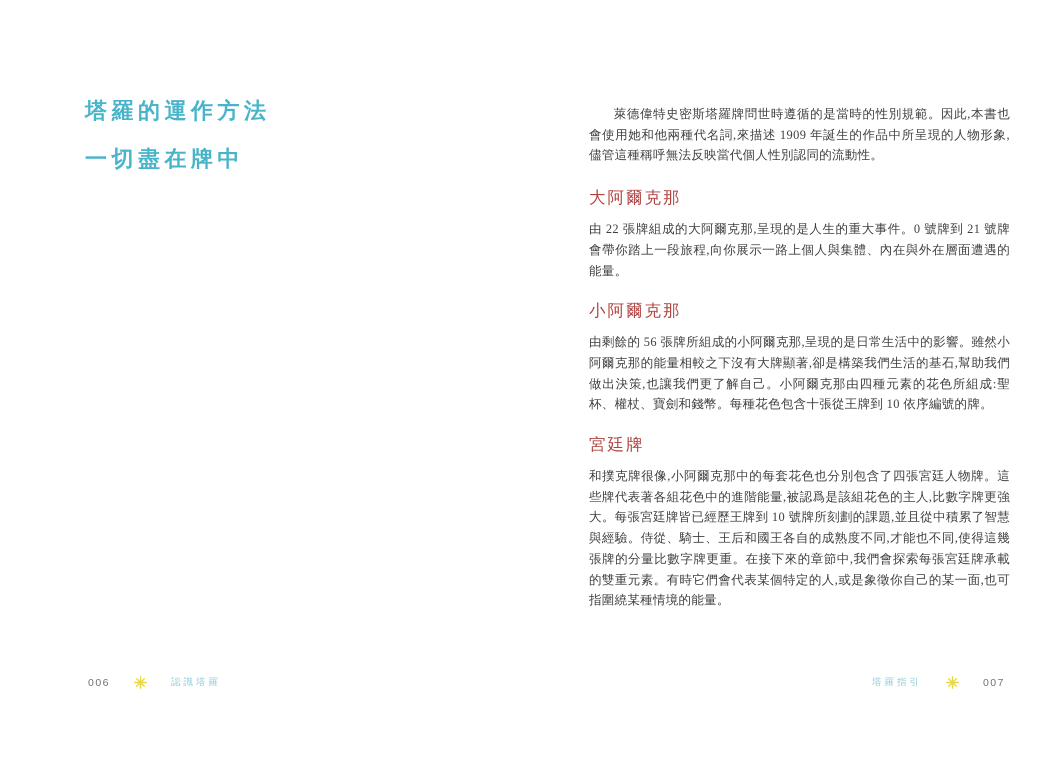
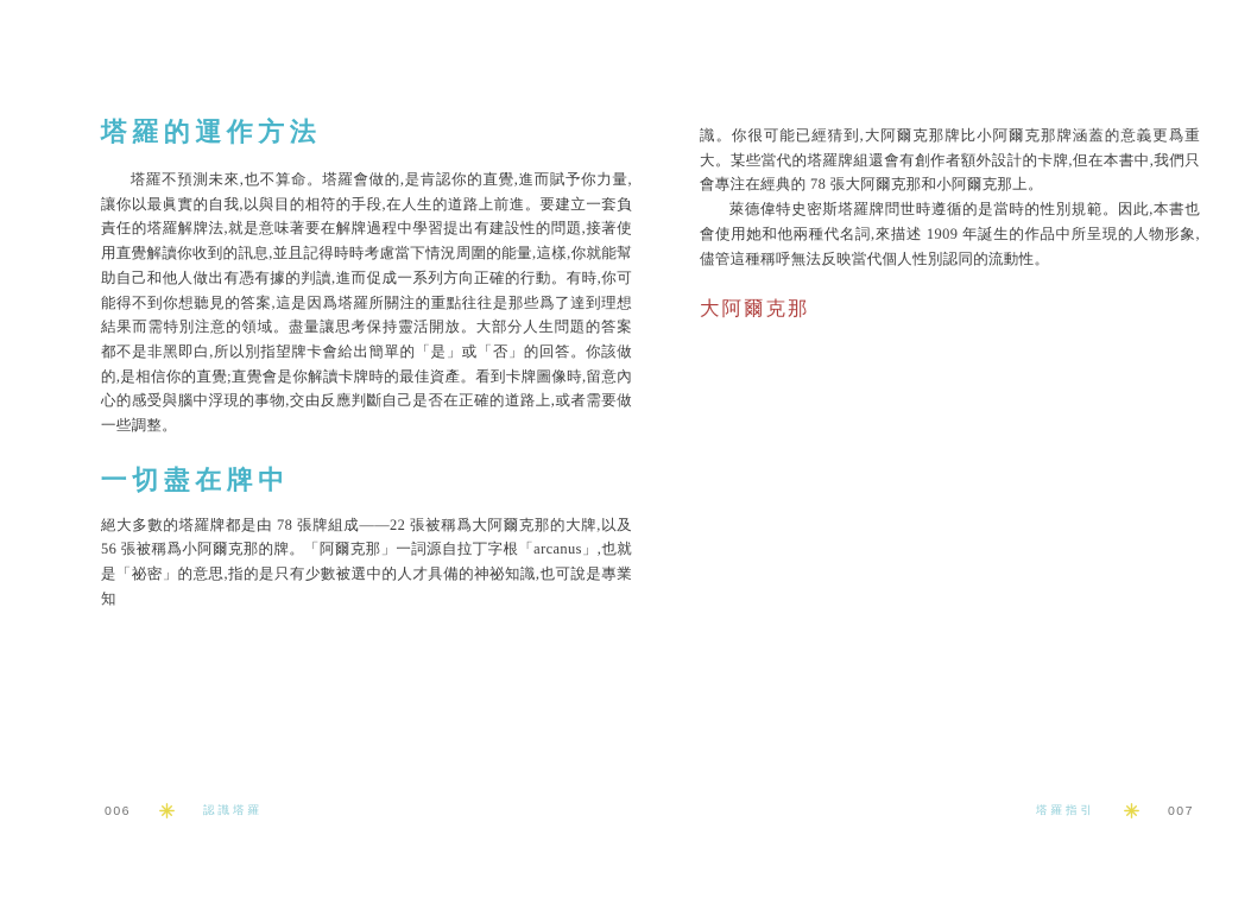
  塔羅的運作方法
+ 塔羅不預測未來,也不算命。塔羅會做的,是肯認你的直覺,進而賦予你力量,讓你以最眞實的自我,以與目的相符的手段,在人生的道路上前進。要建立一套負責任的塔羅解牌法,就是意味著要在解牌過程中學習提出有建設性的問題,接著使用直覺解讀你收到的訊息,並且記得時時考慮當下情況周圍的能量,這樣,你就能幫助自己和他人做出有憑有據的判讀,進而促成一系列方向正確的行動。有時,你可能得不到你想聽見的答案,這是因爲塔羅所關注的重點往往是那些爲了達到理想結果而需特別注意的領域。盡量讓思考保持靈活開放。大部分人生問題的答案都不是非黑即白,所以別指望牌卡會給出簡單的「是」或「否」的回答。你該做的,是相信你的直覺;直覺會是你解讀卡牌時的最佳資產。看到卡牌圖像時,留意內心的感受與腦中浮現的事物,交由反應判斷自己是否在正確的道路上,或者需要做一些調整。
  一切盡在牌中
+ 絕大多數的塔羅牌都是由 78 張牌組成——22 張被稱爲大阿爾克那的大牌,以及 56 張被稱爲小阿爾克那的牌。「阿爾克那」一詞源自拉丁字根「arcanus」,也就是「祕密」的意思,指的是只有少數被選中的人才具備的神祕知識,也可說是專業知
+ 識。你很可能已經猜到,大阿爾克那牌比小阿爾克那牌涵蓋的意義更爲重大。某些當代的塔羅牌組還會有創作者額外設計的卡牌,但在本書中,我們只會專注在經典的 78 張大阿爾克那和小阿爾克那上。
  萊德偉特史密斯塔羅牌問世時遵循的是當時的性別規範。因此,本書也會使用她和他兩種代名詞,來描述 1909 年誕生的作品中所呈現的人物形象,儘管這種稱呼無法反映當代個人性別認同的流動性。
  大阿爾克那
- 由 22 張牌組成的大阿爾克那,呈現的是人生的重大事件。0 號牌到 21 號牌會帶你踏上一段旅程,向你展示一路上個人與集體、內在與外在層面遭遇的能量。
- 小阿爾克那
- 由剩餘的 56 張牌所組成的小阿爾克那,呈現的是日常生活中的影響。雖然小阿爾克那的能量相較之下沒有大牌顯著,卻是構築我們生活的基石,幫助我們做出決策,也讓我們更了解自己。小阿爾克那由四種元素的花色所組成:聖杯、權杖、寶劍和錢幣。每種花色包含十張從王牌到 10 依序編號的牌。
- 宮廷牌
- 和撲克牌很像,小阿爾克那中的每套花色也分別包含了四張宮廷人物牌。這些牌代表著各組花色中的進階能量,被認爲是該組花色的主人,比數字牌更強大。每張宮廷牌皆已經歷王牌到 10 號牌所刻劃的課題,並且從中積累了智慧與經驗。侍從、騎士、王后和國王各自的成熟度不同,才能也不同,使得這幾張牌的分量比數字牌更重。在接下來的章節中,我們會探索每張宮廷牌承載的雙重元素。有時它們會代表某個特定的人,或是象徵你自己的某一面,也可指圍繞某種情境的能量。
  006
  認識塔羅
  塔羅指引
  007
